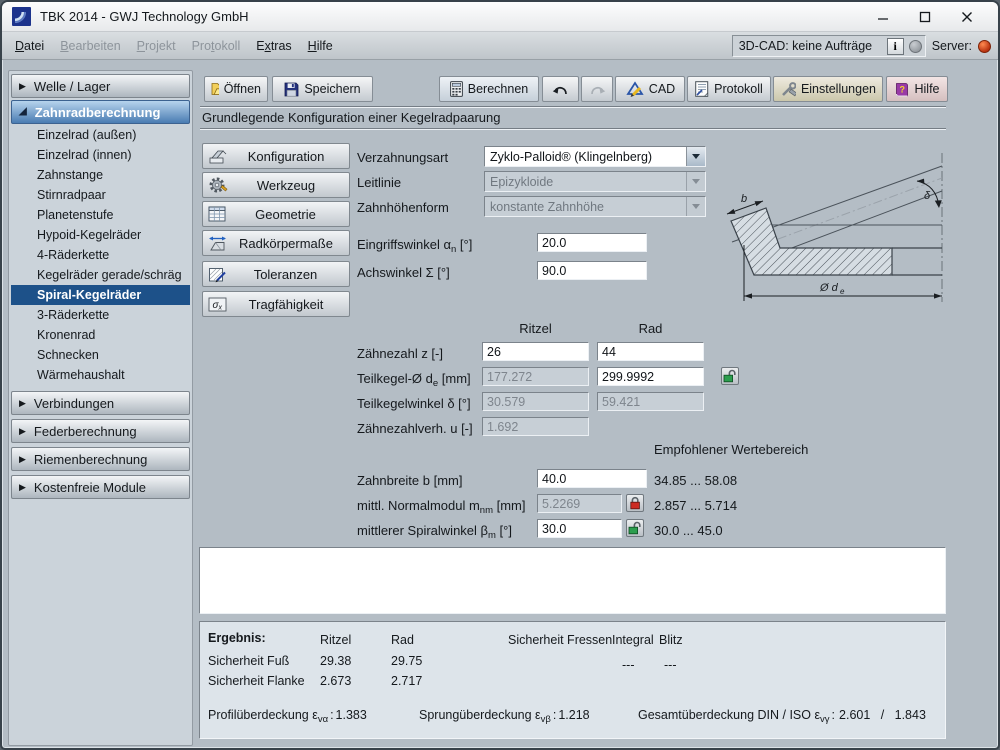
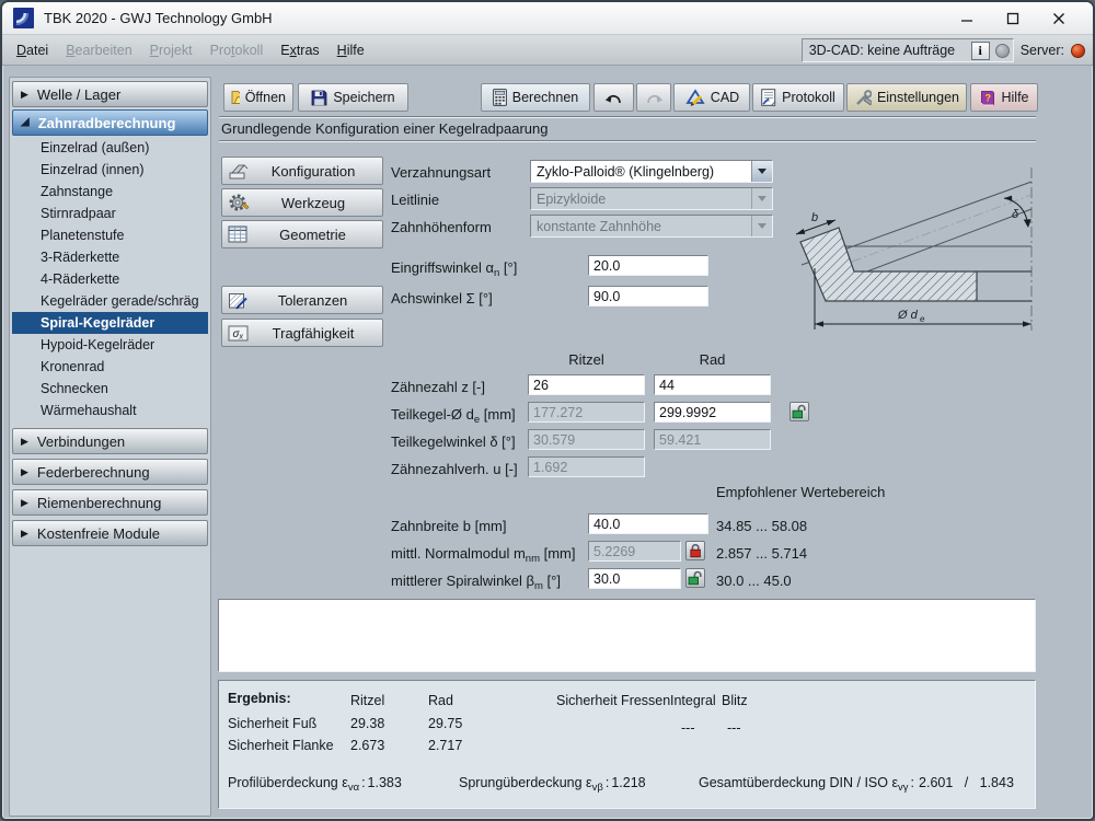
- TBK 2014 - GWJ Technology GmbH
+ TBK 2020 - GWJ Technology GmbH
  Datei
  Bearbeiten
  Projekt
  Protokoll
  Extras
  Hilfe
  3D-CAD: keine Aufträge
  i
  Server:
  ▶
  Welle / Lager
  ◢
  Zahnradberechnung
  Einzelrad (außen)
  Einzelrad (innen)
  Zahnstange
  Stirnradpaar
  Planetenstufe
- Hypoid-Kegelräder
+ 3-Räderkette
  4-Räderkette
  Kegelräder gerade/schräg
  Spiral-Kegelräder
- 3-Räderkette
+ Hypoid-Kegelräder
  Kronenrad
  Schnecken
  Wärmehaushalt
  ▶
  Verbindungen
  ▶
  Federberechnung
  ▶
  Riemenberechnung
  ▶
  Kostenfreie Module
  Öffnen
  Speichern
  Berechnen
  CAD
  Protokoll
  Einstellungen
  ?
  Hilfe
  Grundlegende Konfiguration einer Kegelradpaarung
  Konfiguration
  Werkzeug
  Geometrie
- Radkörpermaße
  Toleranzen
  Tragfähigkeit
  Verzahnungsart
  Zyklo-Palloid® (Klingelnberg)
  Leitlinie
  Epizykloide
  Zahnhöhenform
  konstante Zahnhöhe
  Eingriffswinkel αn [°]
  20.0
  Achswinkel Σ [°]
  90.0
  b
  δ
  Ø d
  e
  Ritzel
  Rad
  Zähnezahl z [-]
  26
  44
  Teilkegel-Ø de [mm]
  177.272
  299.9992
  Teilkegelwinkel δ [°]
  30.579
  59.421
  Zähnezahlverh. u [-]
  1.692
  Empfohlener Wertebereich
  Zahnbreite b [mm]
  40.0
  34.85 ... 58.08
  mittl. Normalmodul mnm [mm]
  5.2269
  2.857 ... 5.714
  mittlerer Spiralwinkel βm [°]
  30.0
  30.0 ... 45.0
  Ergebnis:
  Ritzel
  Rad
  Sicherheit Fressen
  Integral
  Blitz
  Sicherheit Fuß
  29.38
  29.75
  ---
  ---
  Sicherheit Flanke
  2.673
  2.717
  Profilüberdeckung εvα : 1.383
  Sprungüberdeckung εvβ : 1.218
  Gesamtüberdeckung DIN / ISO εvγ : 2.601 / 1.843
